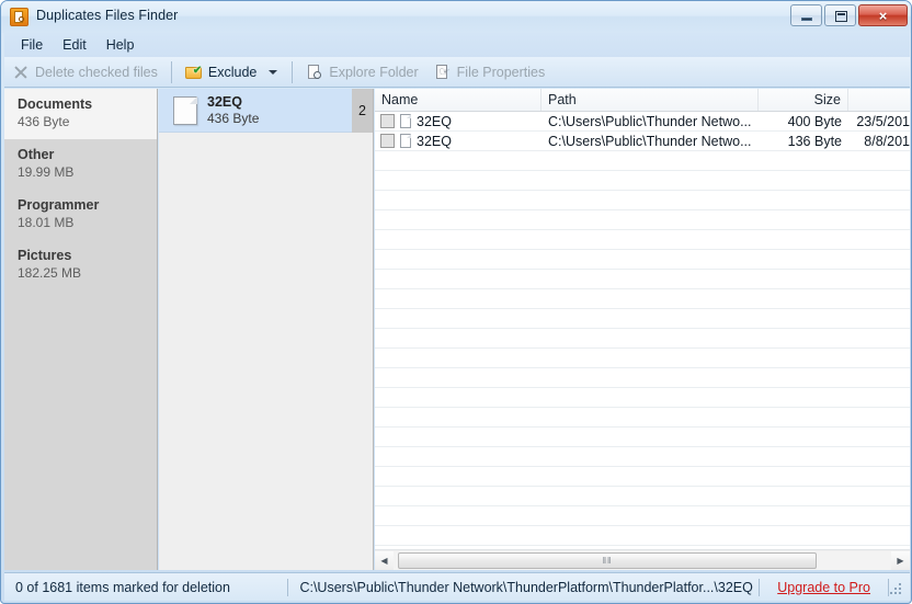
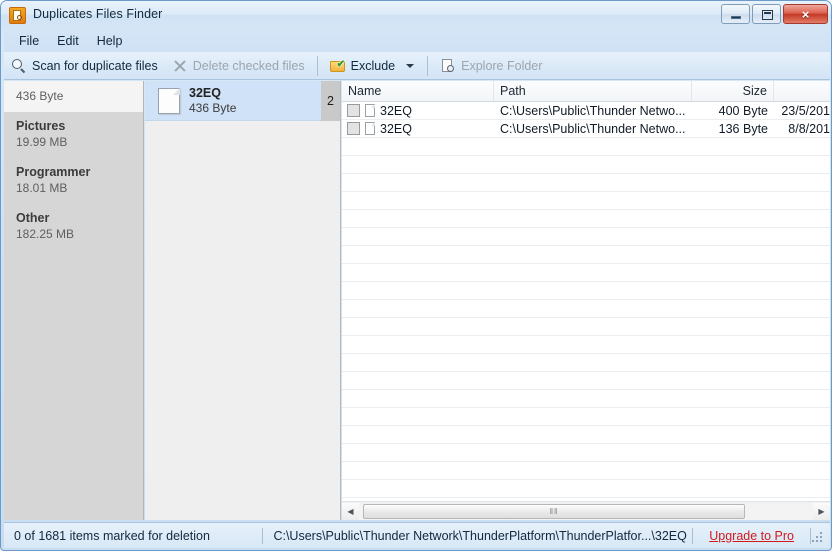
  Duplicates Files Finder
  ×
  File
  Edit
  Help
+ Scan for duplicate files
  Delete checked files
  Exclude
  Explore Folder
- File Properties
- Documents
  436 Byte
- Other
+ Pictures
  19.99 MB
  Programmer
  18.01 MB
- Pictures
+ Other
  182.25 MB
  32EQ
  436 Byte
  2
  Name
  Path
  Size
  32EQ
  C:\Users\Public\Thunder Netwo...
  400 Byte
  23/5/201
  32EQ
  C:\Users\Public\Thunder Netwo...
  136 Byte
  8/8/201
  ◀
  ‖‖
  ▶
  0 of 1681 items marked for deletion
  C:\Users\Public\Thunder Network\ThunderPlatform\ThunderPlatfor...\32EQ
  Upgrade to Pro
